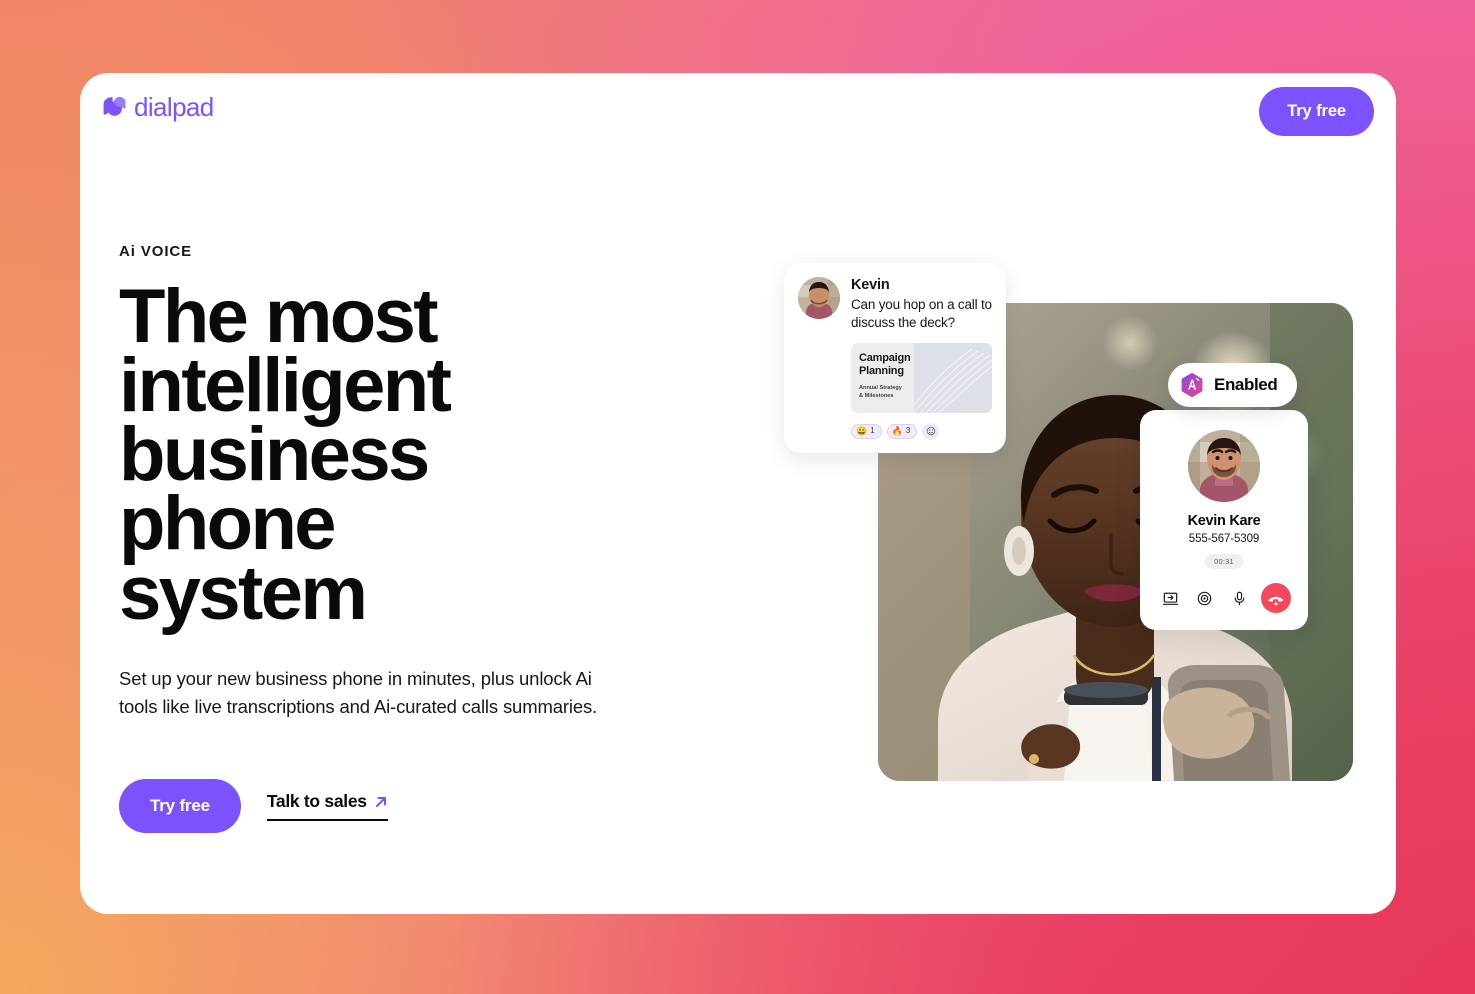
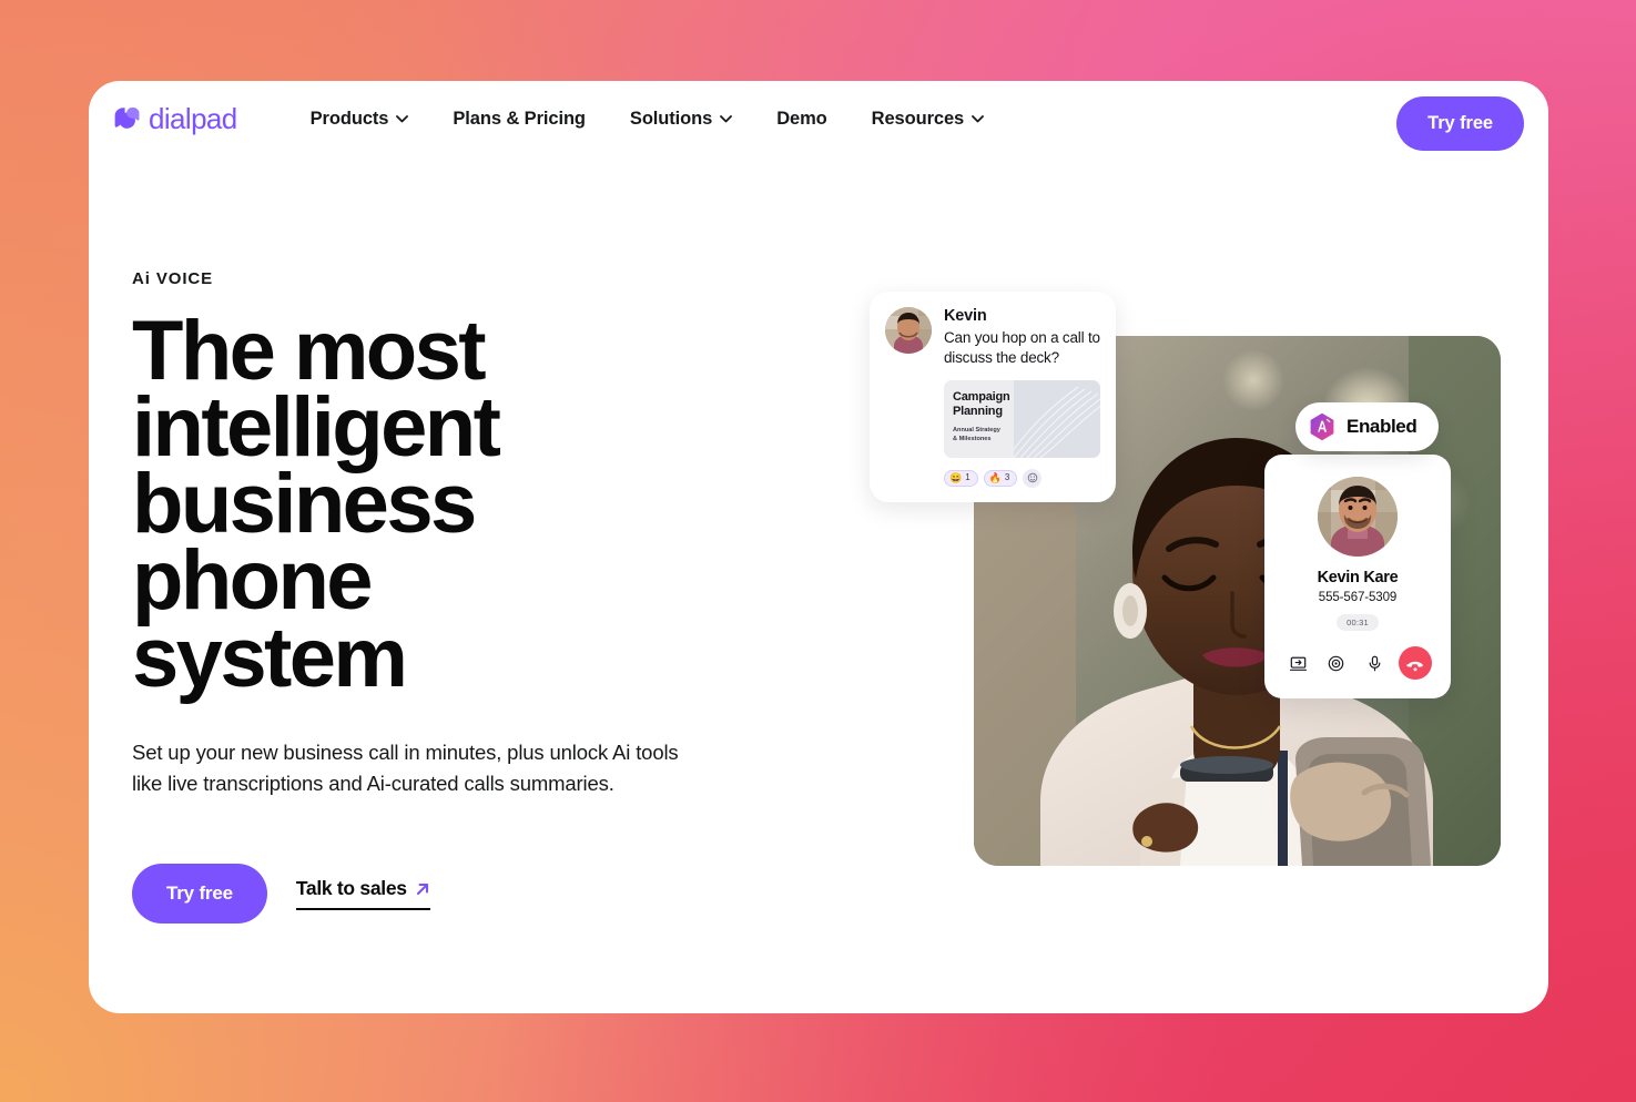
  dialpad
+ Products
+ Plans & Pricing
+ Solutions
+ Demo
+ Resources
  Try free
  Ai VOICE
  The most intelligent business phone system
- Set up your new business phone in minutes, plus unlock Ai tools like live transcriptions and Ai-curated calls summaries.
+ Set up your new business call in minutes, plus unlock Ai tools like live transcriptions and Ai-curated calls summaries.
  Try free
  Talk to sales
  Kevin
  Can you hop on a call to discuss the deck?
  Campaign Planning
  😄
  1
  🔥
  3
  Enabled
  Kevin Kare
  555-567-5309
  00:31
